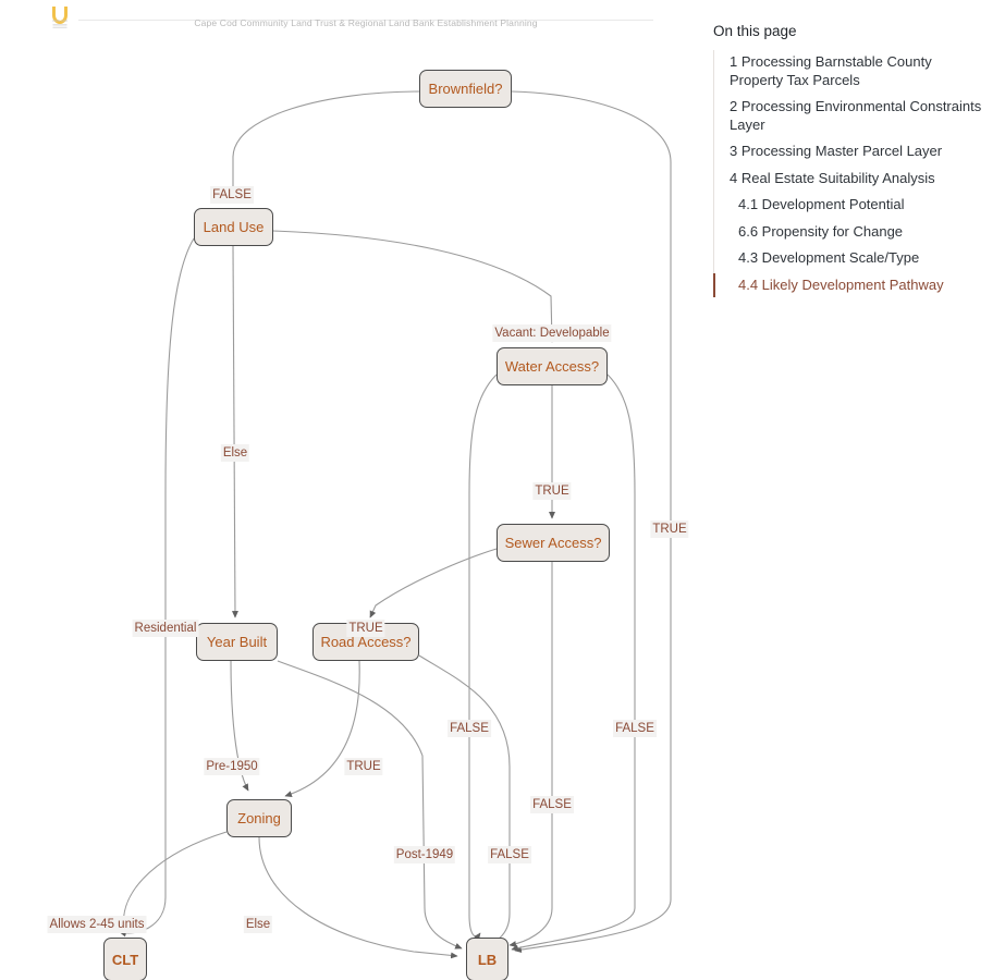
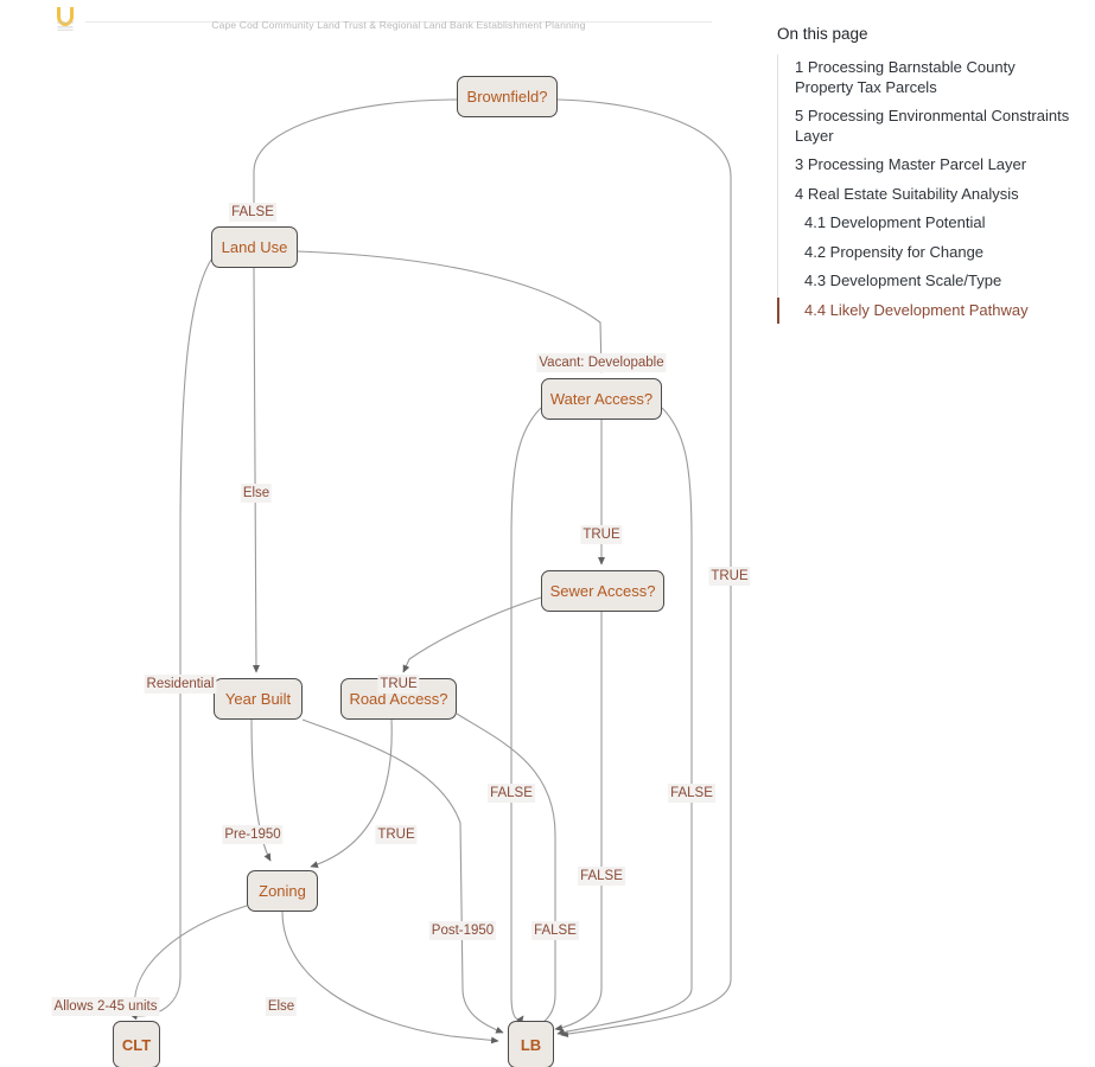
  Cape Cod Community Land Trust & Regional Land Bank Establishment Planning
  On this page
  1 Processing Barnstable County Property Tax Parcels
- 2 Processing Environmental Constraints Layer
+ 5 Processing Environmental Constraints Layer
  3 Processing Master Parcel Layer
  4 Real Estate Suitability Analysis
  4.1 Development Potential
- 6.6 Propensity for Change
+ 4.2 Propensity for Change
  4.3 Development Scale/Type
  4.4 Likely Development Pathway
  Brownfield?
  Land Use
  Water Access?
  Sewer Access?
  Year Built
  Road Access?
  Zoning
  CLT
  LB
  FALSE
  Vacant: Developable
  TRUE
  Else
  TRUE
  Residential
  TRUE
  FALSE
  FALSE
  Pre-1950
  TRUE
  FALSE
- Post-1949
+ Post-1950
  FALSE
  Allows 2-45 units
  Else
